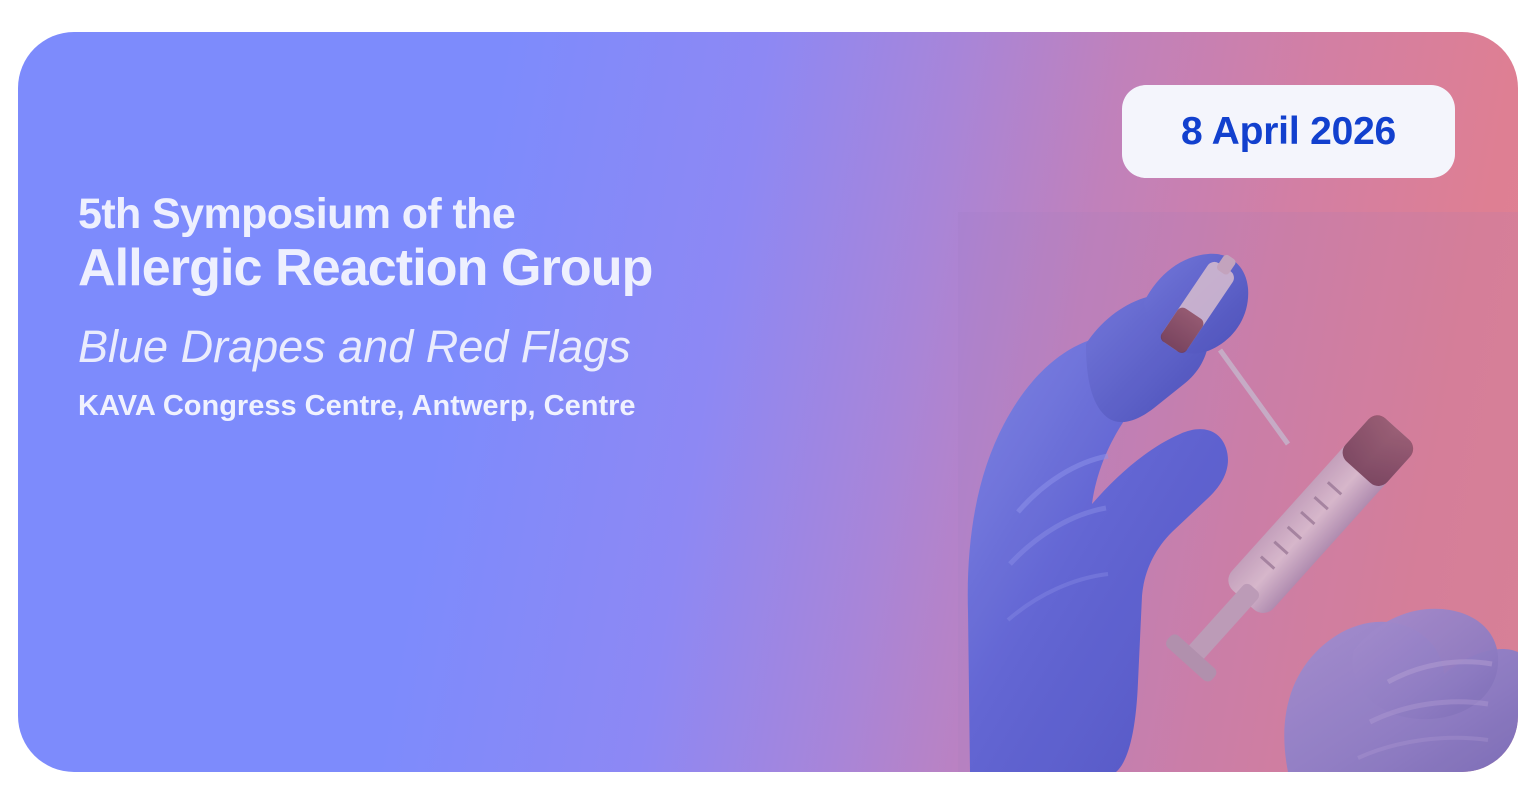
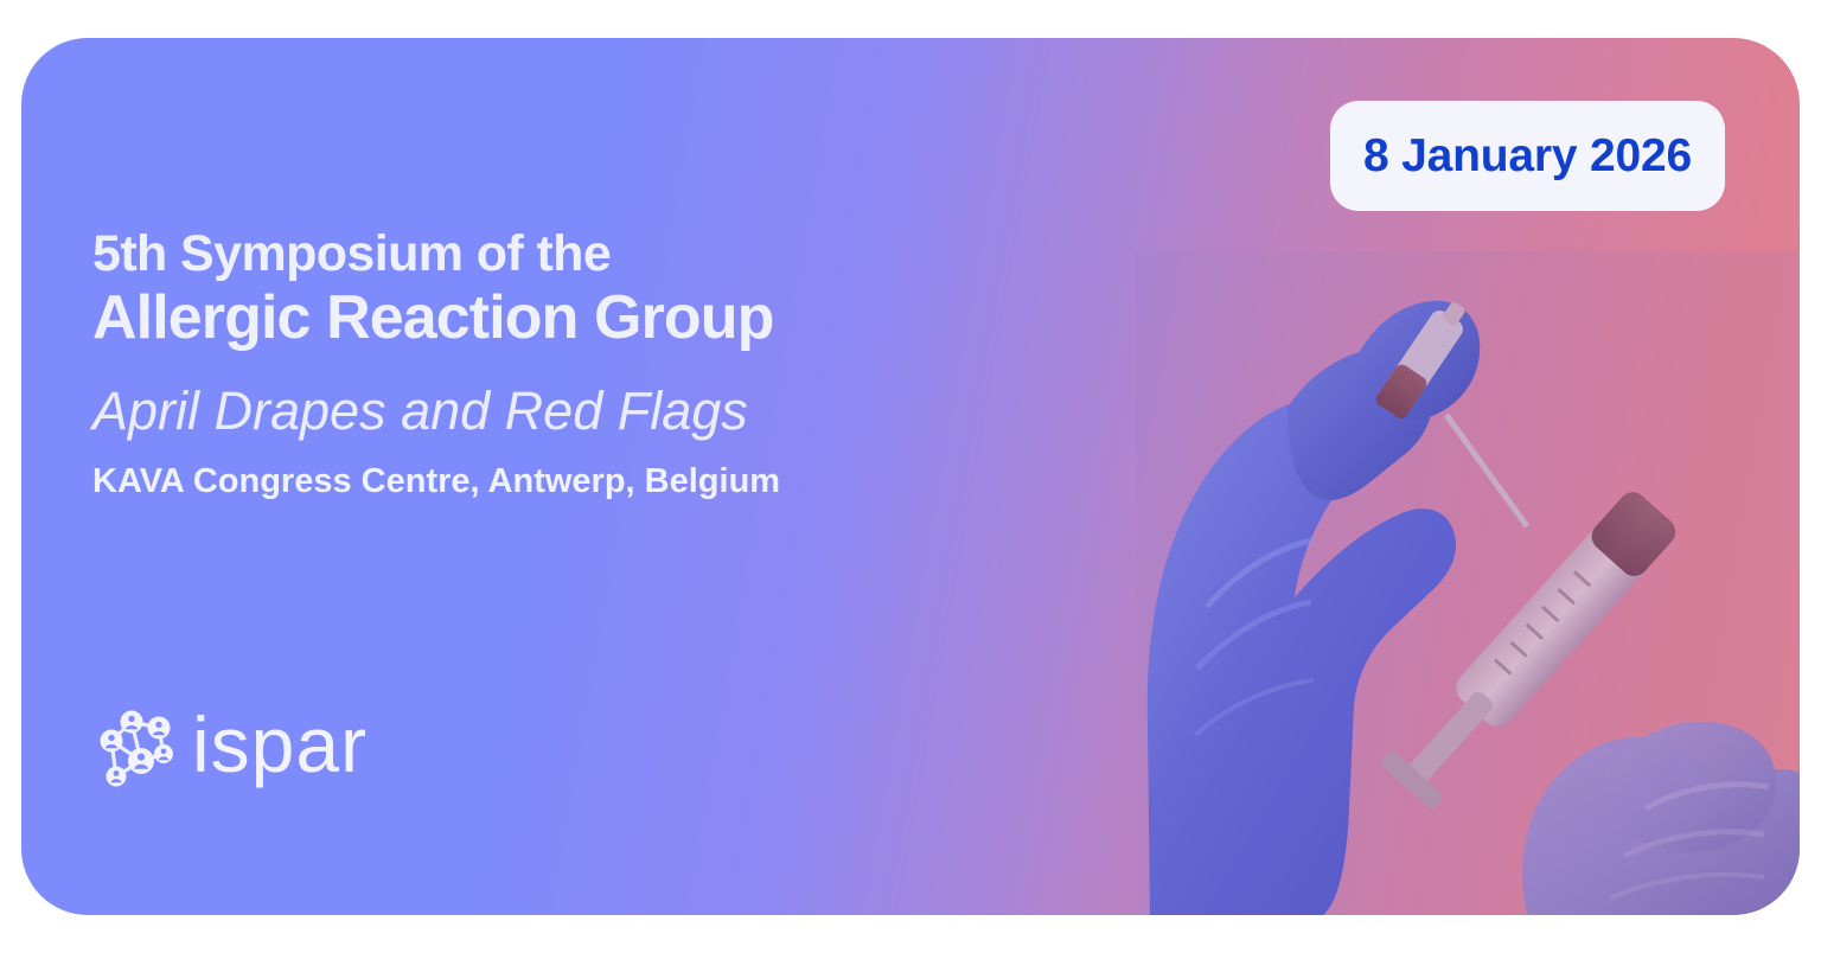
- 8 April 2026
+ 8 January 2026
  5th Symposium of the
  Allergic Reaction Group
- Blue Drapes and Red Flags
+ April Drapes and Red Flags
- KAVA Congress Centre, Antwerp, Centre
+ KAVA Congress Centre, Antwerp, Belgium
+ ispar
